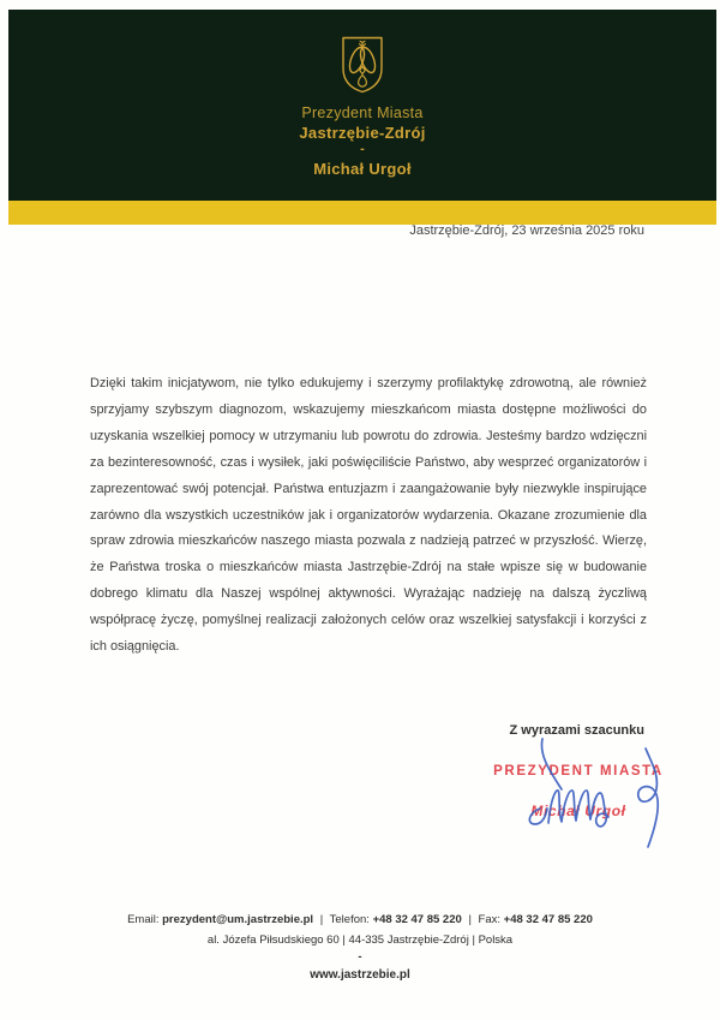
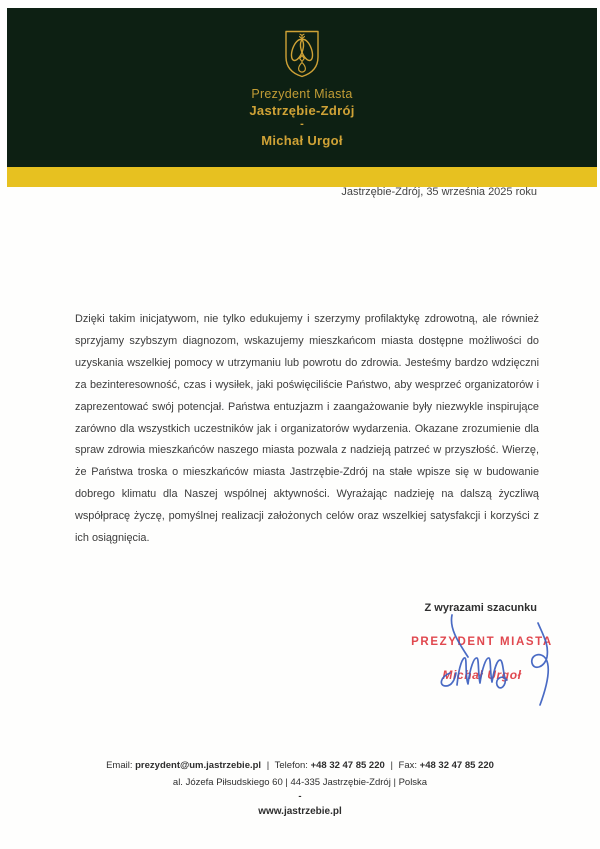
  Prezydent Miasta
  Jastrzębie-Zdrój
  -
  Michał Urgoł
- Jastrzębie-Zdrój, 23 września 2025 roku
+ Jastrzębie-Zdrój, 35 września 2025 roku
  Dzięki takim inicjatywom, nie tylko edukujemy i szerzymy profilaktykę zdrowotną, ale również sprzyjamy szybszym diagnozom, wskazujemy mieszkańcom miasta dostępne możliwości do uzyskania wszelkiej pomocy w utrzymaniu lub powrotu do zdrowia. Jesteśmy bardzo wdzięczni za bezinteresowność, czas i wysiłek, jaki poświęciliście Państwo, aby wesprzeć organizatorów i zaprezentować swój potencjał. Państwa entuzjazm i zaangażowanie były niezwykle inspirujące zarówno dla wszystkich uczestników jak i organizatorów wydarzenia. Okazane zrozumienie dla spraw zdrowia mieszkańców naszego miasta pozwala z nadzieją patrzeć w przyszłość. Wierzę, że Państwa troska o mieszkańców miasta Jastrzębie-Zdrój na stałe wpisze się w budowanie dobrego klimatu dla Naszej wspólnej aktywności. Wyrażając nadzieję na dalszą życzliwą współpracę życzę, pomyślnej realizacji założonych celów oraz wszelkiej satysfakcji i korzyści z ich osiągnięcia.
  Z wyrazami szacunku
  PREZYDENT MIASTA
  Mcha Urgoł
  Email: prezydent@um.jastrzebie.pl | Telefon: +48 32 47 85 220 | Fax: +48 32 47 85 220
  al. Józefa Piłsudskiego 60 | 44-335 Jastrzębie-Zdrój | Polska
  -
  www.jastrzebie.pl
